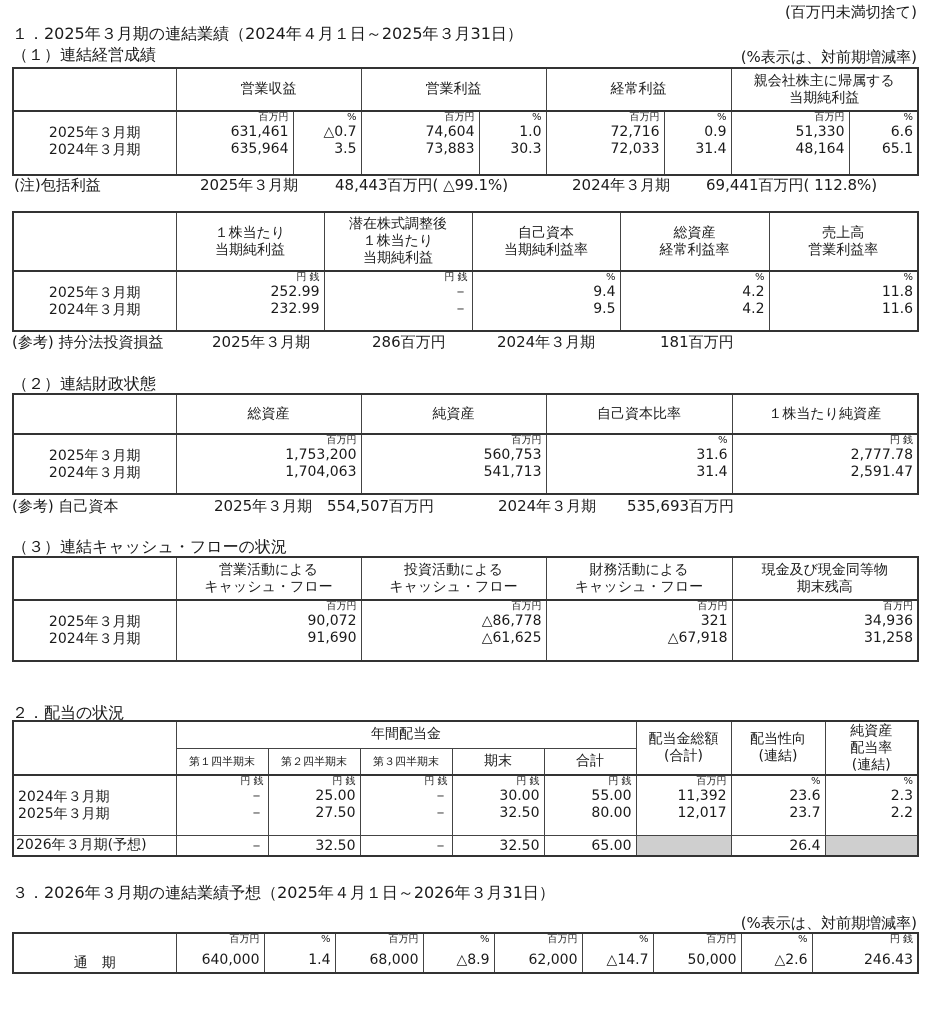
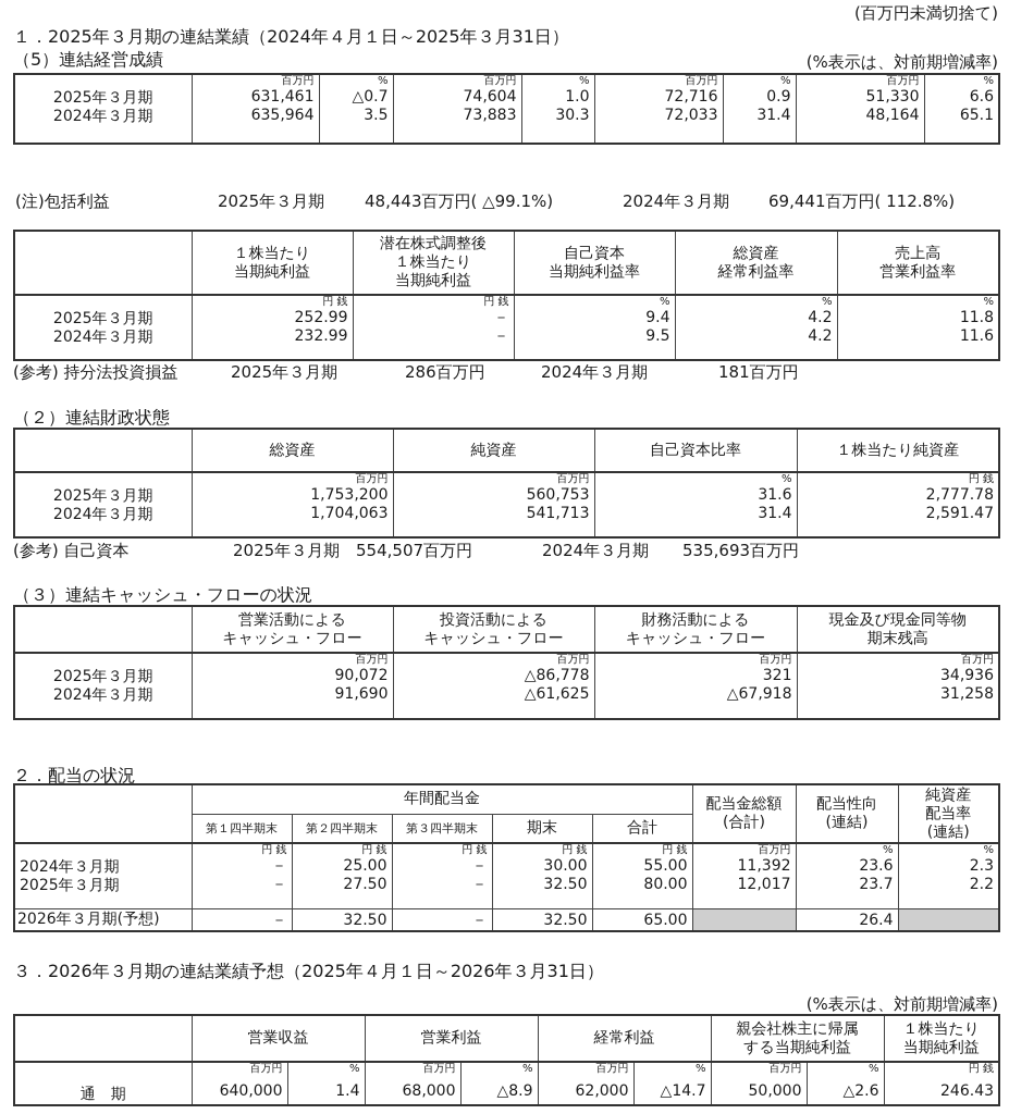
  (百万円未満切捨て)
  １．2025年３月期の連結業績（2024年４月１日～2025年３月31日）
- （１）連結経営成績
+ （5）連結経営成績
  (%表示は、対前期増減率)
- 	営業収益	営業利益	経常利益	親会社株主に帰属する 当期純利益
  2025年３月期 2024年３月期	百万円631,461635,964	%△0.73.5	百万円74,60473,883	%1.030.3	百万円72,71672,033	%0.931.4	百万円51,33048,164	%6.665.1
  (注)包括利益
  2025年３月期
  48,443百万円( △99.1%)
  2024年３月期
  69,441百万円( 112.8%)
  	１株当たり当期純利益	潜在株式調整後１株当たり当期純利益	自己資本当期純利益率	総資産経常利益率	売上高営業利益率
  2025年３月期2024年３月期	円 銭252.99232.99	円 銭－－	%9.49.5	%4.24.2	%11.811.6
  (参考) 持分法投資損益
  2025年３月期
  286百万円
  2024年３月期
  181百万円
  （２）連結財政状態
  	総資産	純資産	自己資本比率	１株当たり純資産
  2025年３月期2024年３月期	百万円1,753,2001,704,063	百万円560,753541,713	%31.631.4	円 銭2,777.782,591.47
  (参考) 自己資本
  2025年３月期
  554,507百万円
  2024年３月期
  535,693百万円
  （３）連結キャッシュ・フローの状況
  	営業活動によるキャッシュ・フロー	投資活動によるキャッシュ・フロー	財務活動によるキャッシュ・フロー	現金及び現金同等物期末残高
  2025年３月期2024年３月期	百万円90,07291,690	百万円△86,778△61,625	百万円321△67,918	百万円34,93631,258
  ２．配当の状況
  	年間配当金	配当金総額(合計)	配当性向(連結)	純資産配当率(連結)
  第１四半期末	第２四半期末	第３四半期末	期末	合計
  2024年３月期2025年３月期	円 銭－－	円 銭25.0027.50	円 銭－－	円 銭30.0032.50	円 銭55.0080.00	百万円11,39212,017	%23.623.7	%2.32.2
  2026年３月期(予想)	－	32.50	－	32.50	65.00		26.4
  ３．2026年３月期の連結業績予想（2025年４月１日～2026年３月31日）
  (%表示は、対前期増減率)
+ 	営業収益	営業利益	経常利益	親会社株主に帰属する当期純利益	１株当たり当期純利益
  通 期	百万円640,000	%1.4	百万円68,000	%△8.9	百万円62,000	%△14.7	百万円50,000	%△2.6	円 銭246.43
